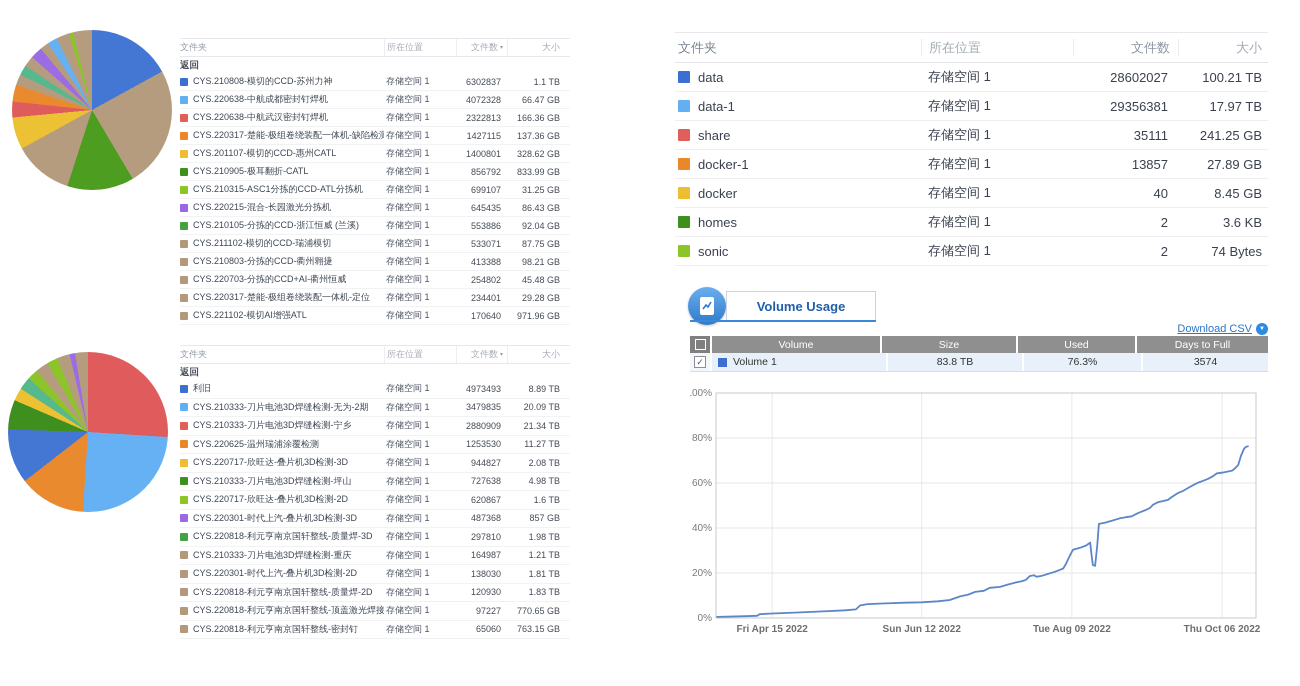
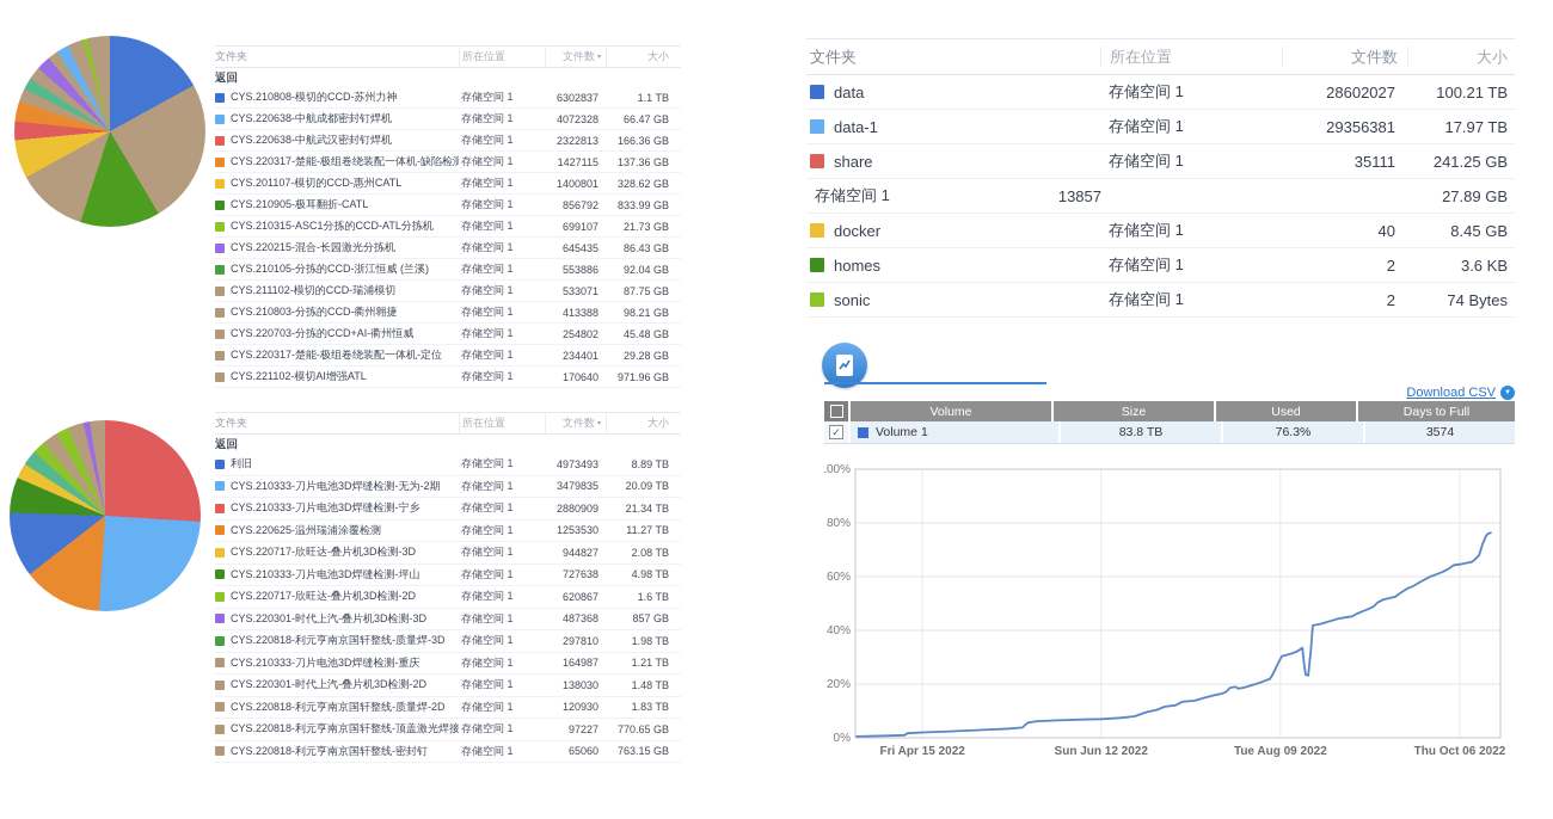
  文件夹
  所在位置
  文件数
  大小
  返回
  CYS.210808-模切的CCD-苏州力神
  存储空间 1
  6302837
  1.1 TB
  CYS.220638-中航成都密封钉焊机
  存储空间 1
  4072328
  66.47 GB
  CYS.220638-中航武汉密封钉焊机
  存储空间 1
  2322813
  166.36 GB
  CYS.220317-楚能-极组卷绕装配一体机-缺陷检测
  存储空间 1
  1427115
  137.36 GB
  CYS.201107-模切的CCD-惠州CATL
  存储空间 1
  1400801
  328.62 GB
  CYS.210905-极耳翻折-CATL
  存储空间 1
  856792
  833.99 GB
  CYS.210315-ASC1分拣的CCD-ATL分拣机
  存储空间 1
  699107
- 31.25 GB
+ 21.73 GB
  CYS.220215-混合-长园激光分拣机
  存储空间 1
  645435
  86.43 GB
  CYS.210105-分拣的CCD-浙江恒威 (兰溪)
  存储空间 1
  553886
  92.04 GB
  CYS.211102-模切的CCD-瑞浦模切
  存储空间 1
  533071
  87.75 GB
  CYS.210803-分拣的CCD-衢州翱捷
  存储空间 1
  413388
  98.21 GB
  CYS.220703-分拣的CCD+AI-衢州恒威
  存储空间 1
  254802
  45.48 GB
  CYS.220317-楚能-极组卷绕装配一体机-定位
  存储空间 1
  234401
  29.28 GB
  CYS.221102-模切AI增强ATL
  存储空间 1
  170640
  971.96 GB
  文件夹
  所在位置
  文件数
  大小
  返回
  利旧
  存储空间 1
  4973493
  8.89 TB
  CYS.210333-刀片电池3D焊缝检测-无为-2期
  存储空间 1
  3479835
  20.09 TB
  CYS.210333-刀片电池3D焊缝检测-宁乡
  存储空间 1
  2880909
  21.34 TB
  CYS.220625-温州瑞浦涂覆检测
  存储空间 1
  1253530
  11.27 TB
  CYS.220717-欣旺达-叠片机3D检测-3D
  存储空间 1
  944827
  2.08 TB
  CYS.210333-刀片电池3D焊缝检测-坪山
  存储空间 1
  727638
  4.98 TB
  CYS.220717-欣旺达-叠片机3D检测-2D
  存储空间 1
  620867
  1.6 TB
  CYS.220301-时代上汽-叠片机3D检测-3D
  存储空间 1
  487368
  857 GB
  CYS.220818-利元亨南京国轩整线-质量焊-3D
  存储空间 1
  297810
  1.98 TB
  CYS.210333-刀片电池3D焊缝检测-重庆
  存储空间 1
  164987
  1.21 TB
  CYS.220301-时代上汽-叠片机3D检测-2D
  存储空间 1
  138030
- 1.81 TB
+ 1.48 TB
  CYS.220818-利元亨南京国轩整线-质量焊-2D
  存储空间 1
  120930
  1.83 TB
  CYS.220818-利元亨南京国轩整线-顶盖激光焊接
  存储空间 1
  97227
  770.65 GB
  CYS.220818-利元亨南京国轩整线-密封钉
  存储空间 1
  65060
  763.15 GB
  文件夹
  所在位置
  文件数
  大小
  data
  存储空间 1
  28602027
  100.21 TB
  data-1
  存储空间 1
  29356381
  17.97 TB
  share
  存储空间 1
  35111
  241.25 GB
- docker-1
  存储空间 1
  13857
  27.89 GB
  docker
  存储空间 1
  40
  8.45 GB
  homes
  存储空间 1
  2
  3.6 KB
  sonic
  存储空间 1
  2
  74 Bytes
- Volume Usage
  Download CSV
  Volume
  Size
  Used
  Days to Full
  ✓
  Volume 1
  83.8 TB
  76.3%
  3574
  0%
  20%
  40%
  60%
  80%
  100%
  Fri Apr 15 2022
  Sun Jun 12 2022
  Tue Aug 09 2022
  Thu Oct 06 2022
